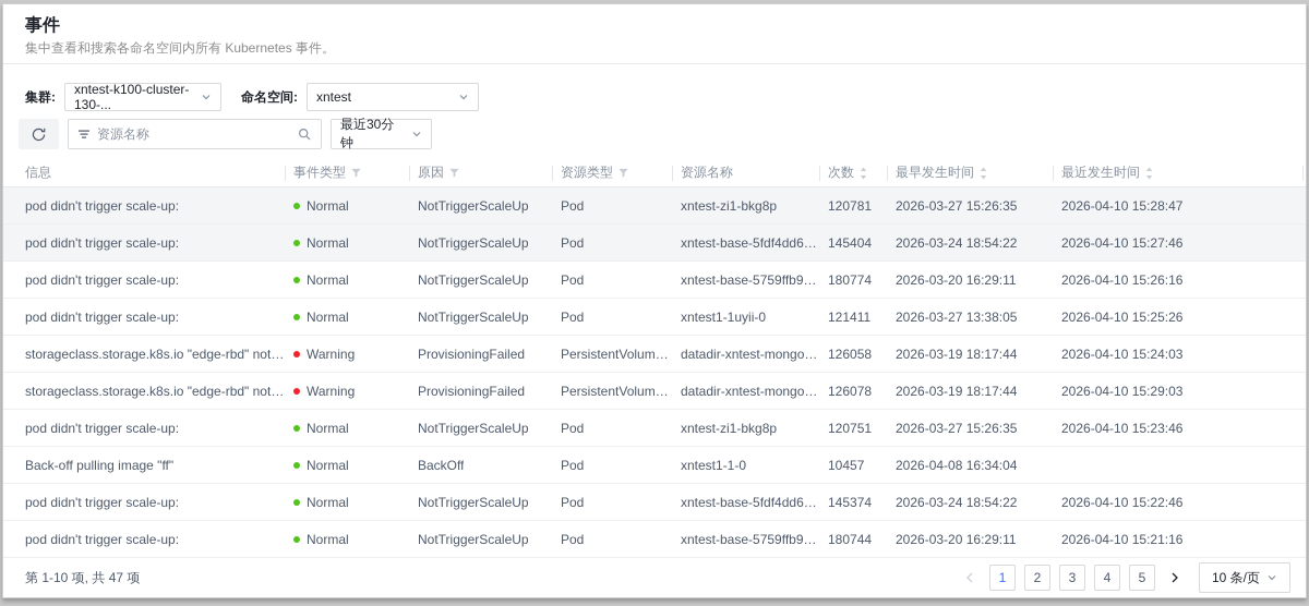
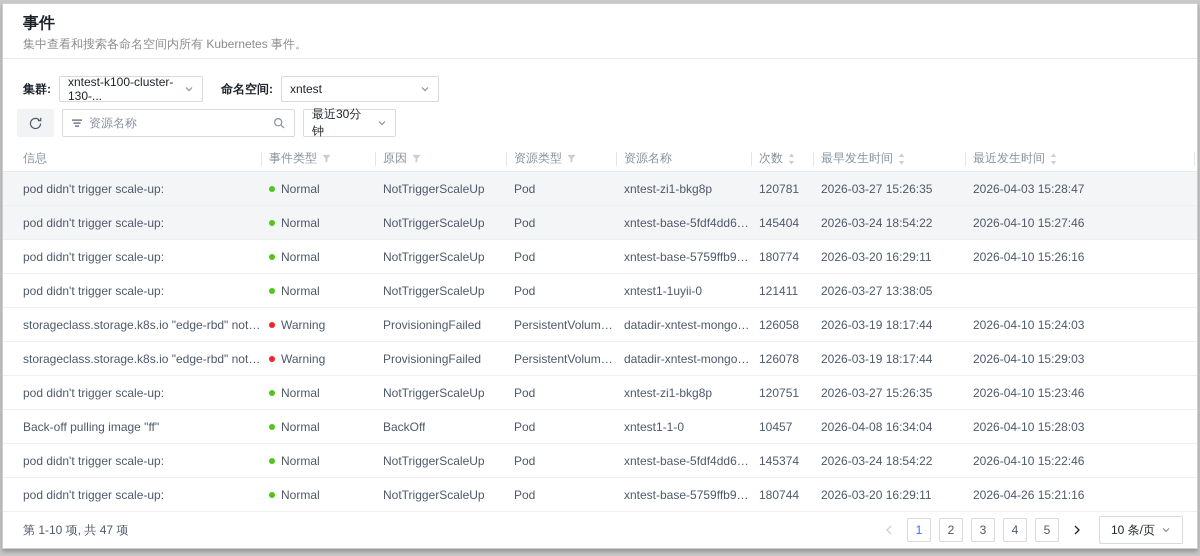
  事件
  集中查看和搜索各命名空间内所有 Kubernetes 事件。
  集群:
  xntest-k100-cluster-130-...
  命名空间:
  xntest
  资源名称
  最近30分钟
  信息
  事件类型
  原因
  资源类型
  资源名称
  次数
  最早发生时间
  最近发生时间
  pod didn't trigger scale-up:
  Normal
  NotTriggerScaleUp
  Pod
  xntest-zi1-bkg8p
  120781
  2026-03-27 15:26:35
- 2026-04-10 15:28:47
+ 2026-04-03 15:28:47
  pod didn't trigger scale-up:
  Normal
  NotTriggerScaleUp
  Pod
  xntest-base-5fdf4dd69b
  145404
  2026-03-24 18:54:22
  2026-04-10 15:27:46
  pod didn't trigger scale-up:
  Normal
  NotTriggerScaleUp
  Pod
  xntest-base-5759ffb956
  180774
  2026-03-20 16:29:11
  2026-04-10 15:26:16
  pod didn't trigger scale-up:
  Normal
  NotTriggerScaleUp
  Pod
  xntest1-1uyii-0
  121411
  2026-03-27 13:38:05
- 2026-04-10 15:25:26
  storageclass.storage.k8s.io "edge-rbd" not fo
  Warning
  ProvisioningFailed
  PersistentVolumeC
  datadir-xntest-mongo-m
  126058
  2026-03-19 18:17:44
  2026-04-10 15:24:03
  storageclass.storage.k8s.io "edge-rbd" not fo
  Warning
  ProvisioningFailed
  PersistentVolumeC
  datadir-xntest-mongo-m
  126078
  2026-03-19 18:17:44
  2026-04-10 15:29:03
  pod didn't trigger scale-up:
  Normal
  NotTriggerScaleUp
  Pod
  xntest-zi1-bkg8p
  120751
  2026-03-27 15:26:35
  2026-04-10 15:23:46
  Back-off pulling image "ff"
  Normal
  BackOff
  Pod
  xntest1-1-0
  10457
  2026-04-08 16:34:04
+ 2026-04-10 15:28:03
  pod didn't trigger scale-up:
  Normal
  NotTriggerScaleUp
  Pod
  xntest-base-5fdf4dd69b
  145374
  2026-03-24 18:54:22
  2026-04-10 15:22:46
  pod didn't trigger scale-up:
  Normal
  NotTriggerScaleUp
  Pod
  xntest-base-5759ffb956
  180744
  2026-03-20 16:29:11
- 2026-04-10 15:21:16
+ 2026-04-26 15:21:16
  第 1-10 项, 共 47 项
  1
  2
  3
  4
  5
  10 条/页
